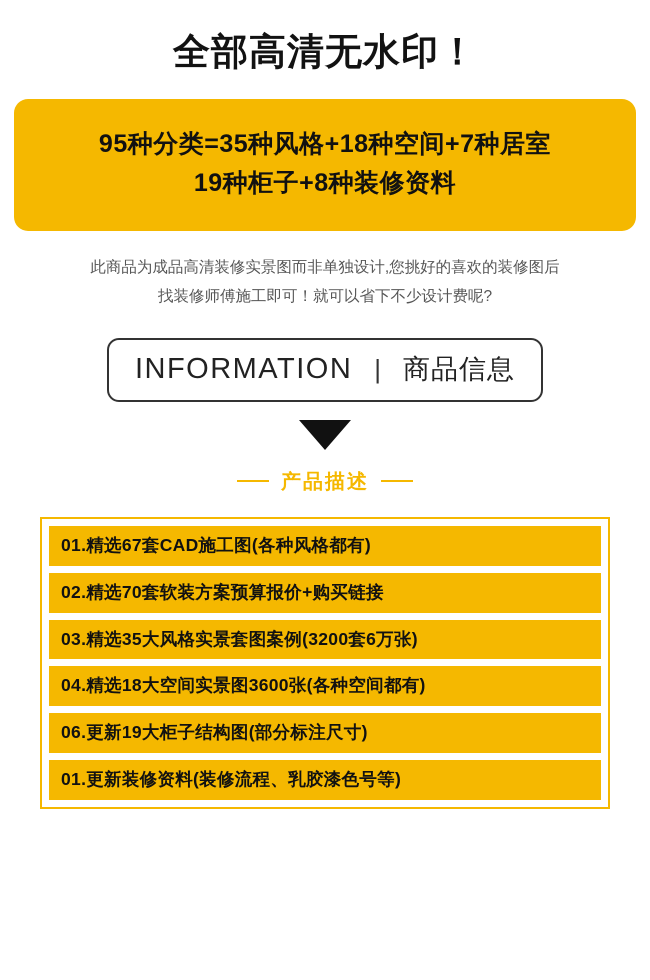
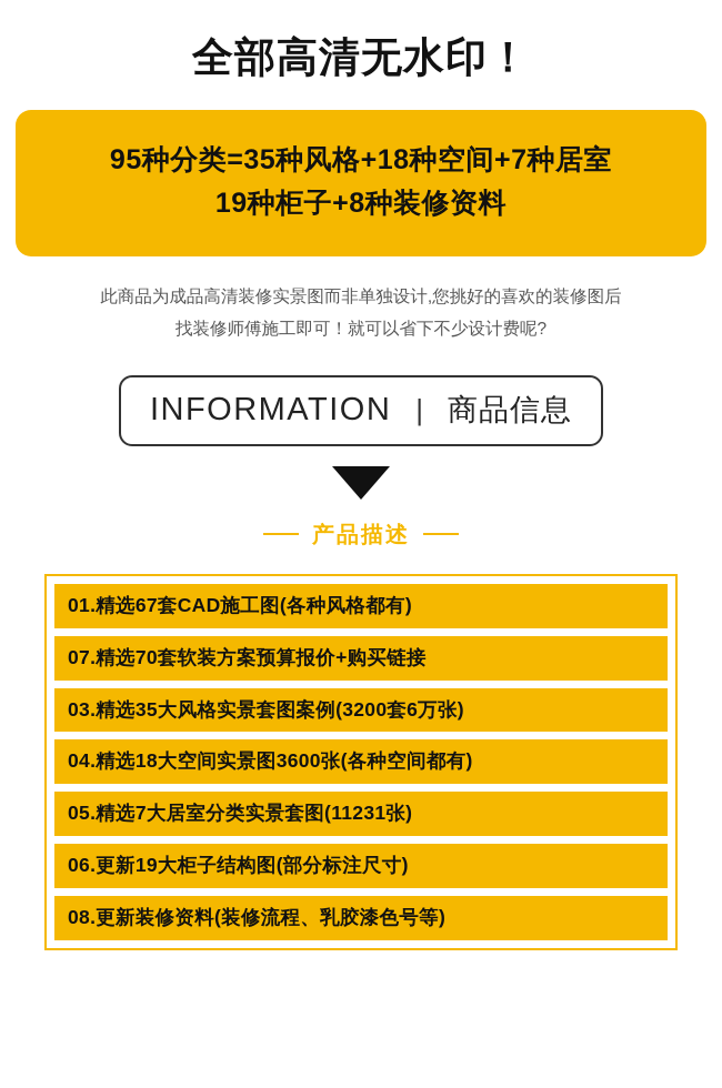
  全部高清无水印！
  95种分类=35种风格+18种空间+7种居室
  19种柜子+8种装修资料
  此商品为成品高清装修实景图而非单独设计,您挑好的喜欢的装修图后
  找装修师傅施工即可！就可以省下不少设计费呢?
  INFORMATION
  |
  商品信息
  产品描述
  01.精选67套CAD施工图(各种风格都有)
- 02.精选70套软装方案预算报价+购买链接
+ 07.精选70套软装方案预算报价+购买链接
  03.精选35大风格实景套图案例(3200套6万张)
  04.精选18大空间实景图3600张(各种空间都有)
+ 05.精选7大居室分类实景套图(11231张)
  06.更新19大柜子结构图(部分标注尺寸)
- 01.更新装修资料(装修流程、乳胶漆色号等)
+ 08.更新装修资料(装修流程、乳胶漆色号等)
